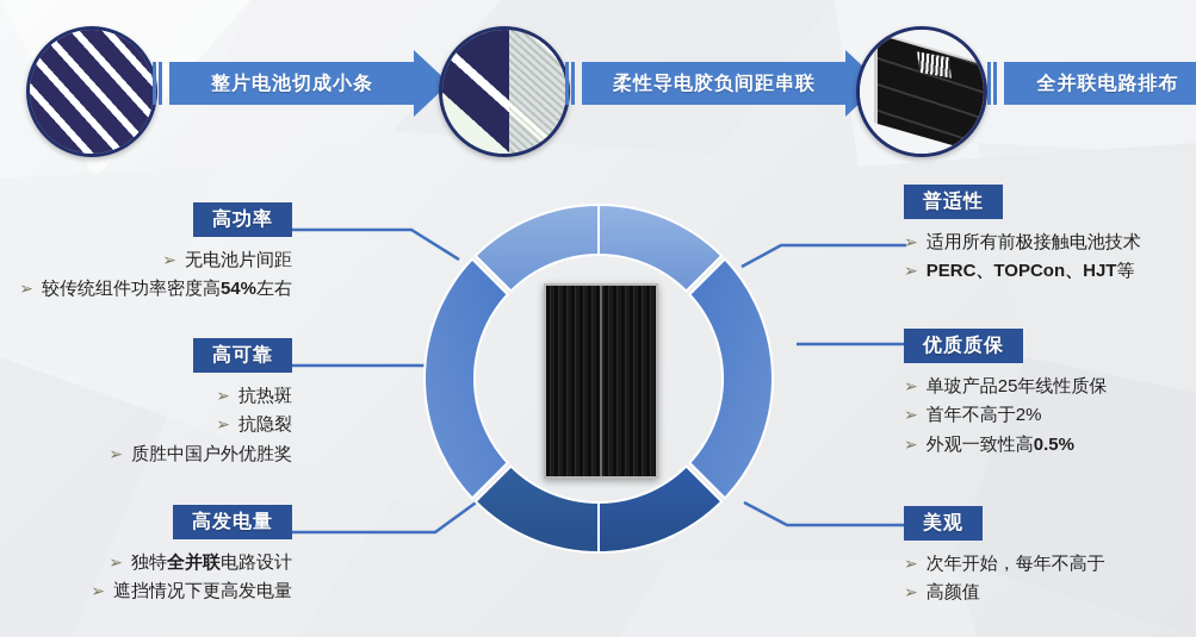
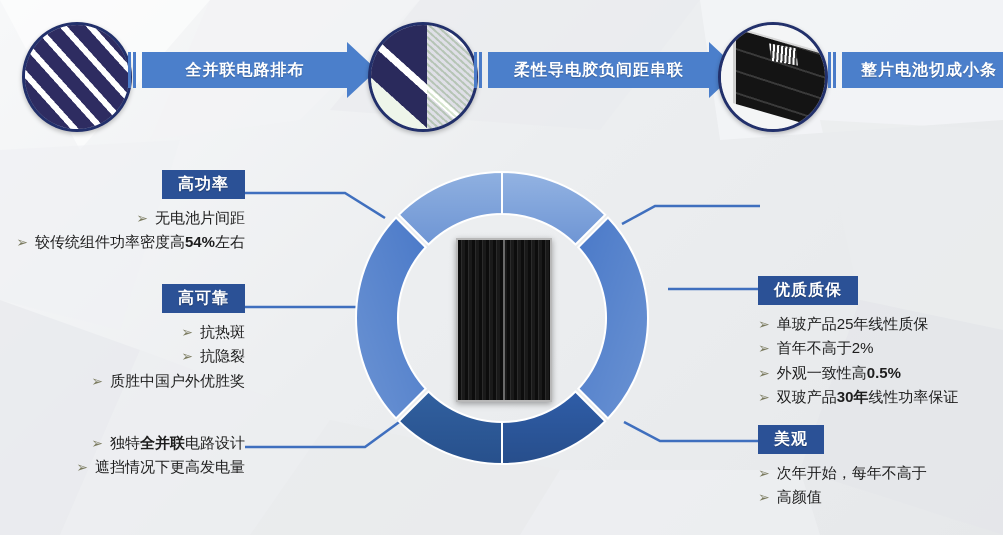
- 整片电池切成小条
+ 全并联电路排布
  柔性导电胶负间距串联
- 全并联电路排布
+ 整片电池切成小条
  高功率
  ➢ 无电池片间距
  ➢ 较传统组件功率密度高54%左右
  高可靠
  ➢ 抗热斑
  ➢ 抗隐裂
  ➢ 质胜中国户外优胜奖
- 高发电量
  ➢ 独特全并联电路设计
  ➢ 遮挡情况下更高发电量
- 普适性
- ➢ 适用所有前极接触电池技术
- ➢ PERC、TOPCon、HJT等
  优质质保
  ➢ 单玻产品25年线性质保
  ➢ 首年不高于2%
  ➢ 外观一致性高0.5%
+ ➢ 双玻产品30年线性功率保证
  美观
  ➢ 次年开始，每年不高于
  ➢ 高颜值
